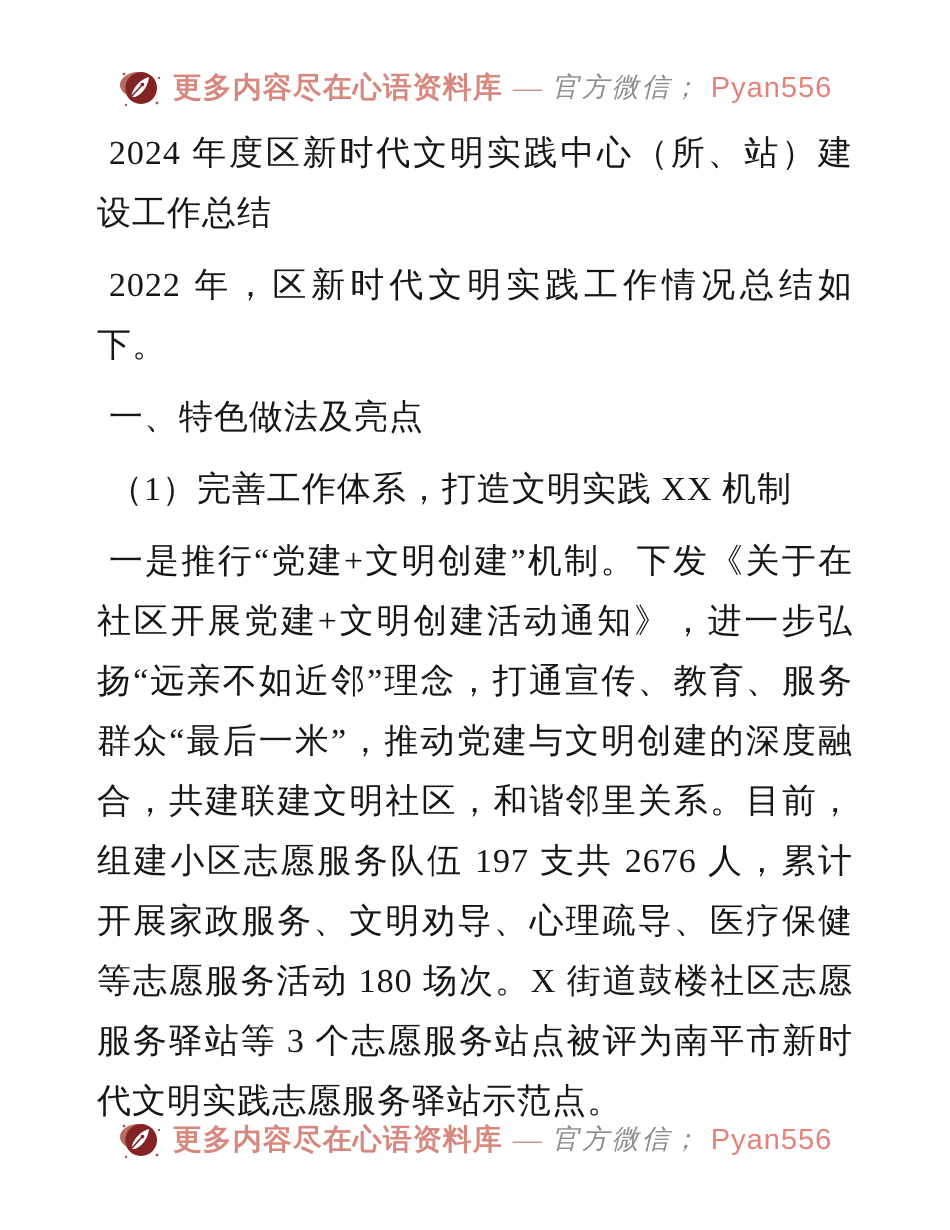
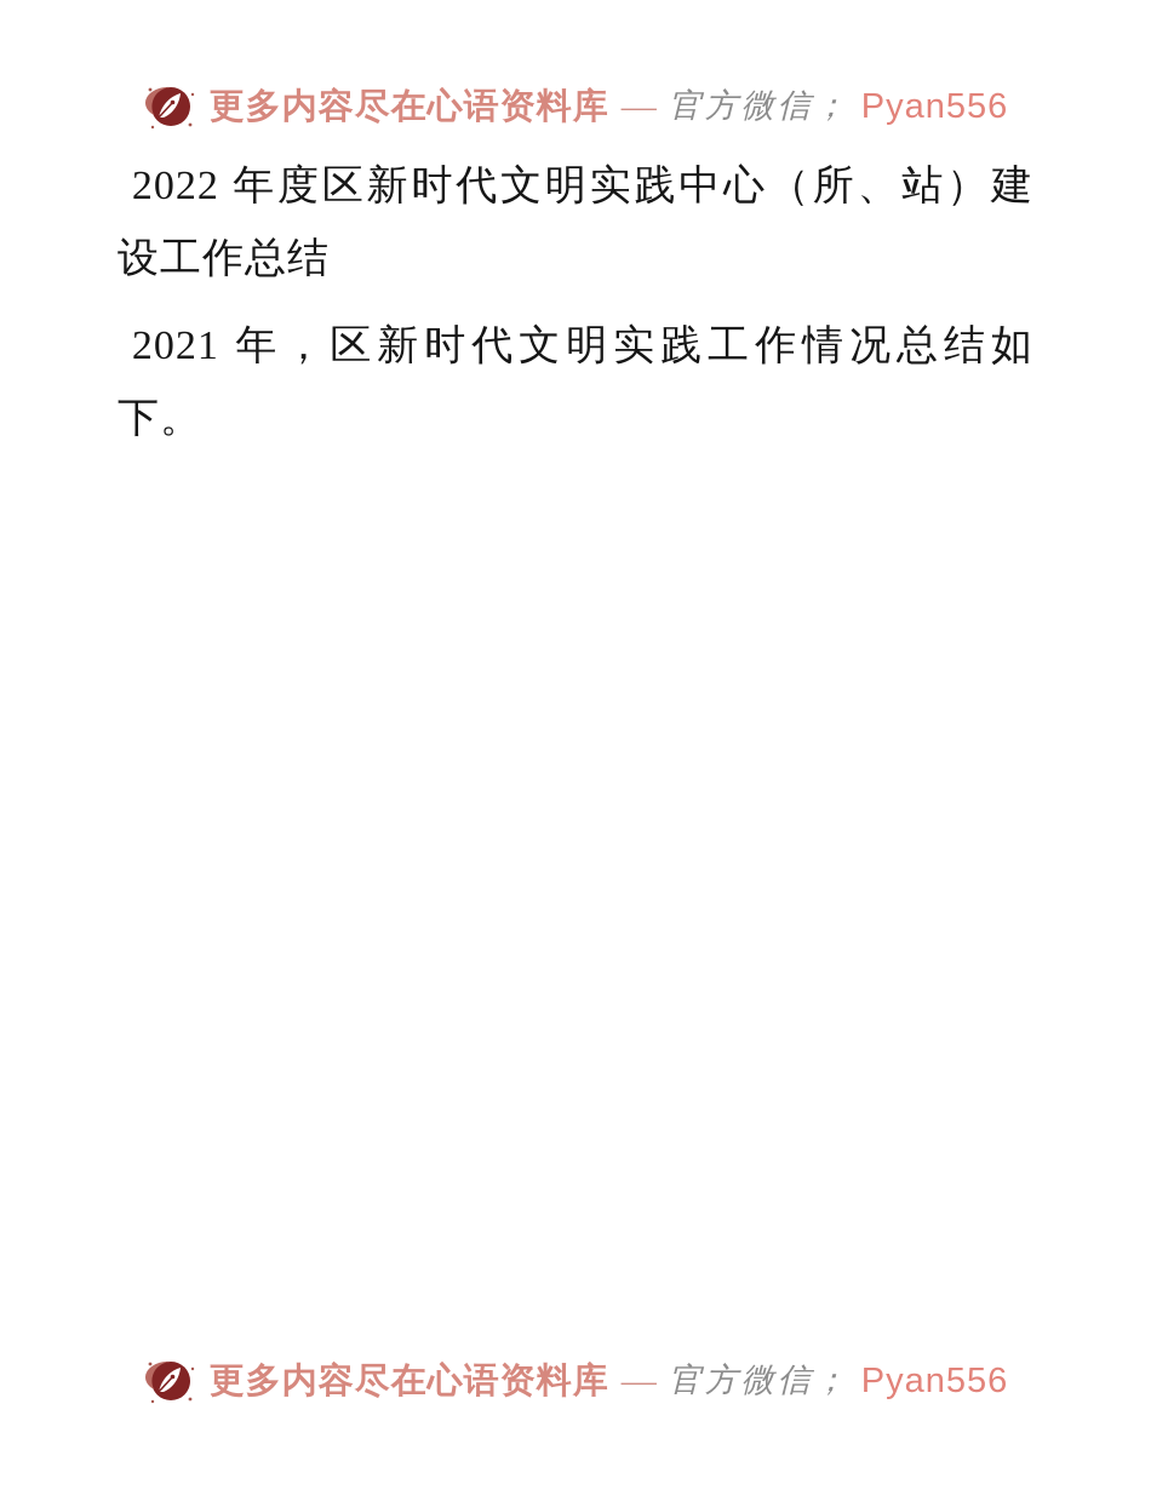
  更多内容尽在心语资料库
  —
  官方微信；
  Pyan556
- 2024 年度区新时代文明实践中心（所、站）建设工作总结
+ 2022 年度区新时代文明实践中心（所、站）建设工作总结
- 2022 年，区新时代文明实践工作情况总结如下。
+ 2021 年，区新时代文明实践工作情况总结如下。
- 一、特色做法及亮点
- （1）完善工作体系，打造文明实践 XX 机制
- 一是推行“党建+文明创建”机制。下发《关于在社区开展党建+文明创建活动通知》，进一步弘扬“远亲不如近邻”理念，打通宣传、教育、服务群众“最后一米”，推动党建与文明创建的深度融合，共建联建文明社区，和谐邻里关系。目前，组建小区志愿服务队伍 197 支共 2676 人，累计开展家政服务、文明劝导、心理疏导、医疗保健等志愿服务活动 180 场次。X 街道鼓楼社区志愿服务驿站等 3 个志愿服务站点被评为南平市新时代文明实践志愿服务驿站示范点。
  更多内容尽在心语资料库
  —
  官方微信；
  Pyan556
